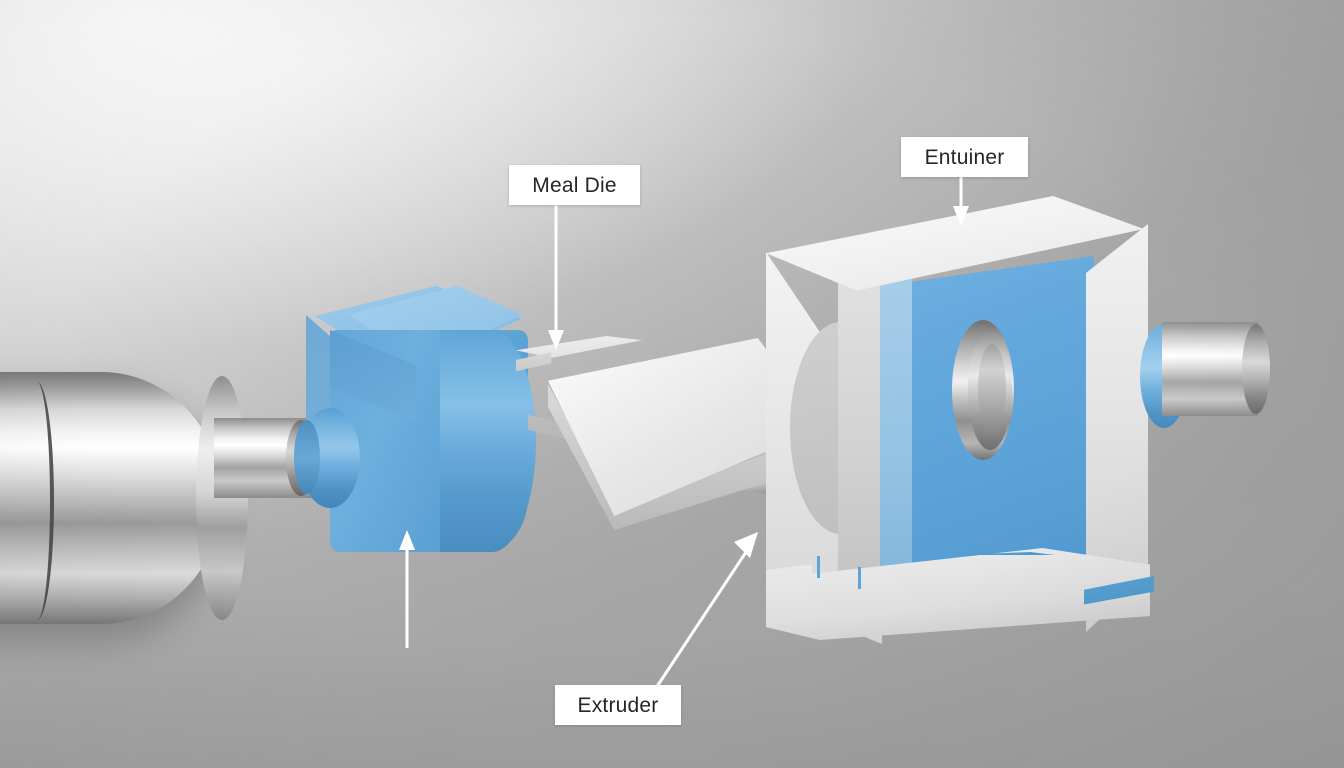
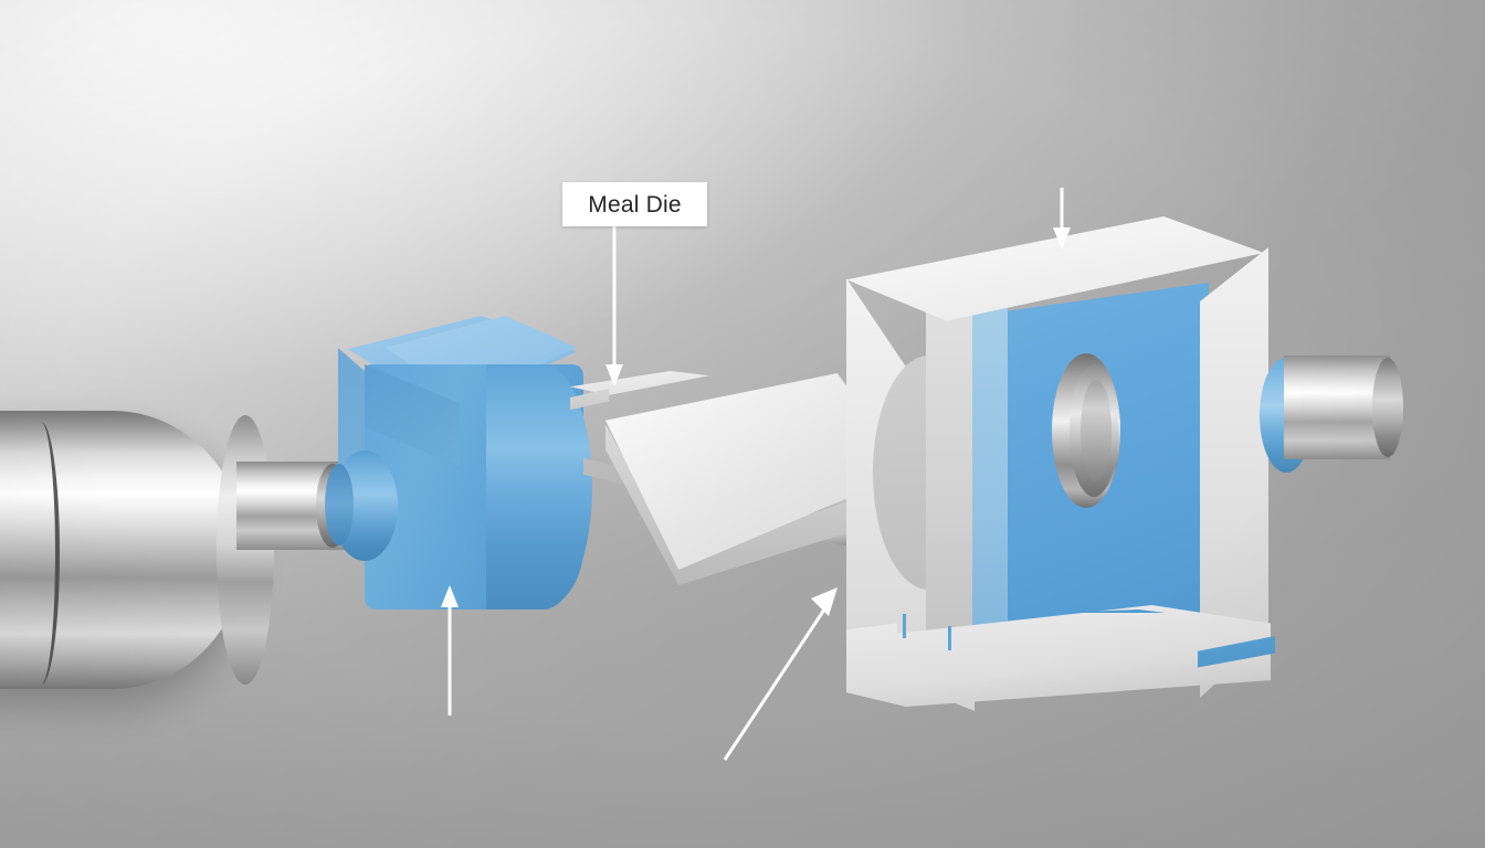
  Meal Die
- Entuiner
- Extruder
